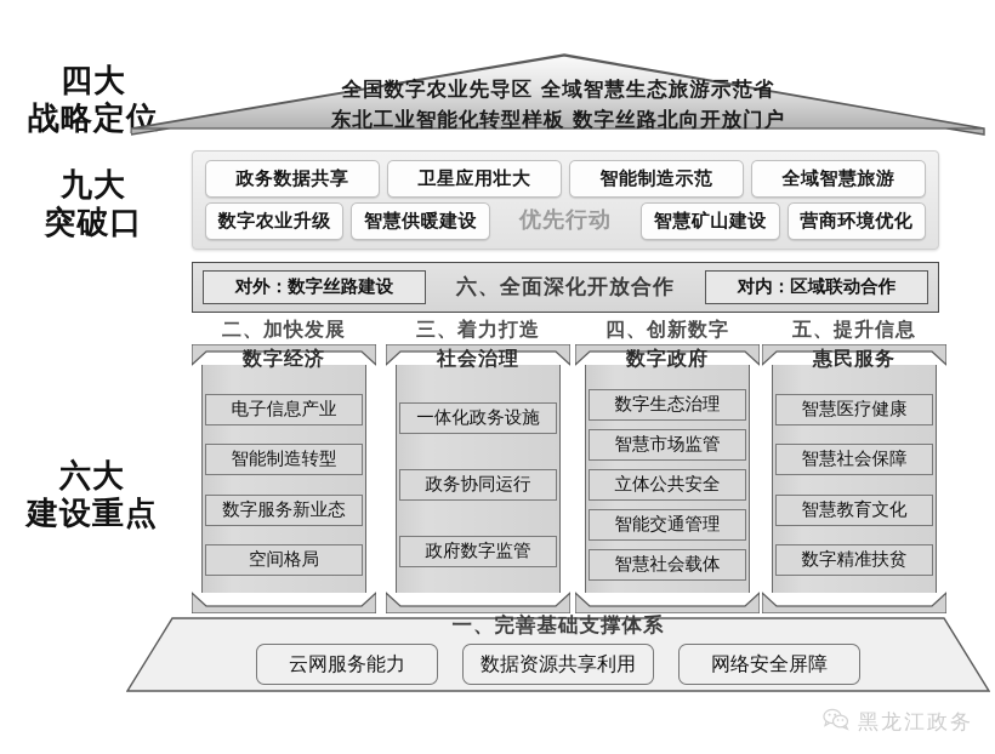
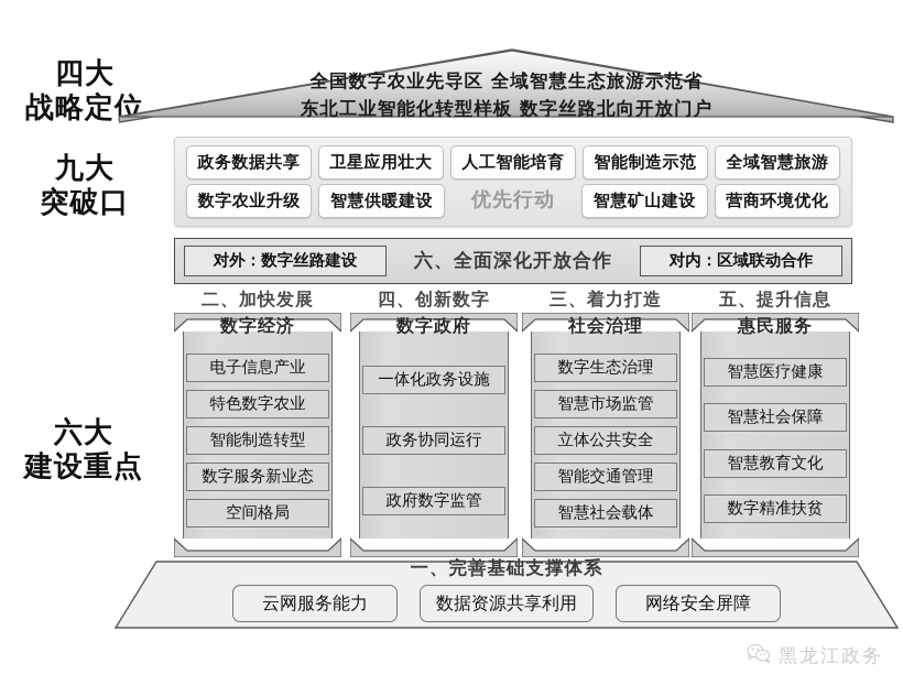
  四大
  战略定位
  九大
  突破口
  六大
  建设重点
  全国数字农业先导区 全域智慧生态旅游示范省
  东北工业智能化转型样板 数字丝路北向开放门户
  政务数据共享
  卫星应用壮大
+ 人工智能培育
  智能制造示范
  全域智慧旅游
  数字农业升级
  智慧供暖建设
  优先行动
  智慧矿山建设
  营商环境优化
  对外：数字丝路建设
  六、全面深化开放合作
  对内：区域联动合作
  二、加快发展
  数字经济
  电子信息产业
+ 特色数字农业
  智能制造转型
  数字服务新业态
  空间格局
- 三、着力打造
+ 四、创新数字
- 社会治理
+ 数字政府
  一体化政务设施
  政务协同运行
  政府数字监管
- 四、创新数字
+ 三、着力打造
- 数字政府
+ 社会治理
  数字生态治理
  智慧市场监管
  立体公共安全
  智能交通管理
  智慧社会载体
  五、提升信息
  惠民服务
  智慧医疗健康
  智慧社会保障
  智慧教育文化
  数字精准扶贫
  一、完善基础支撑体系
  云网服务能力
  数据资源共享利用
  网络安全屏障
  黑龙江政务
